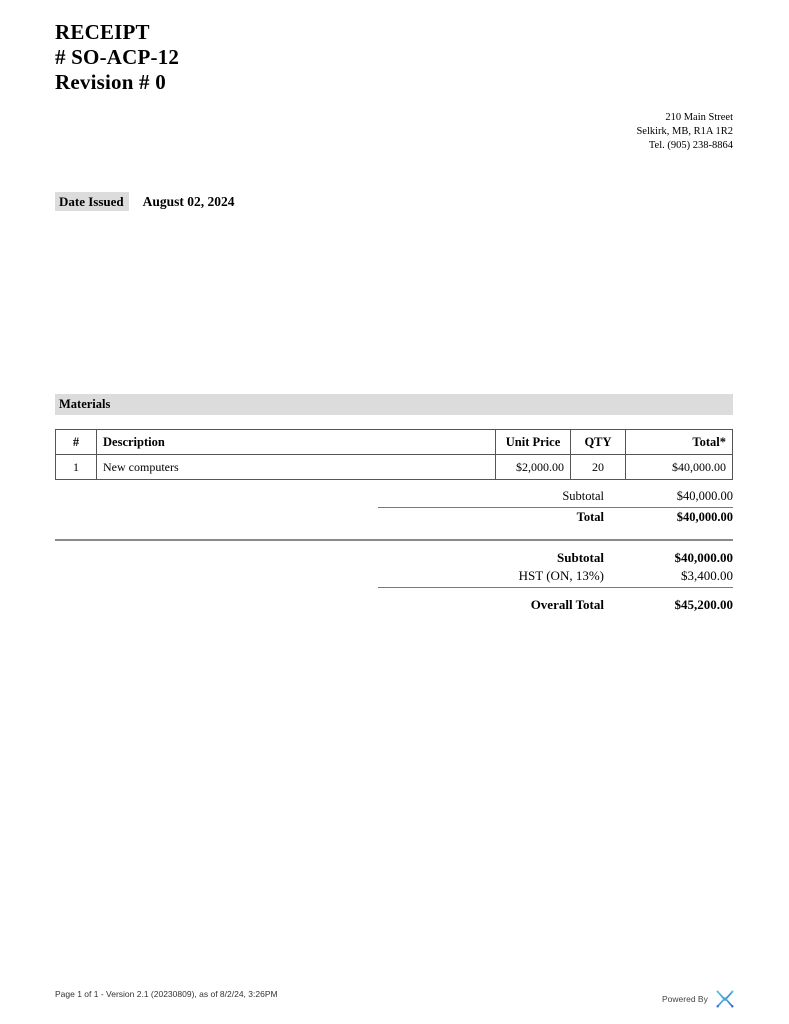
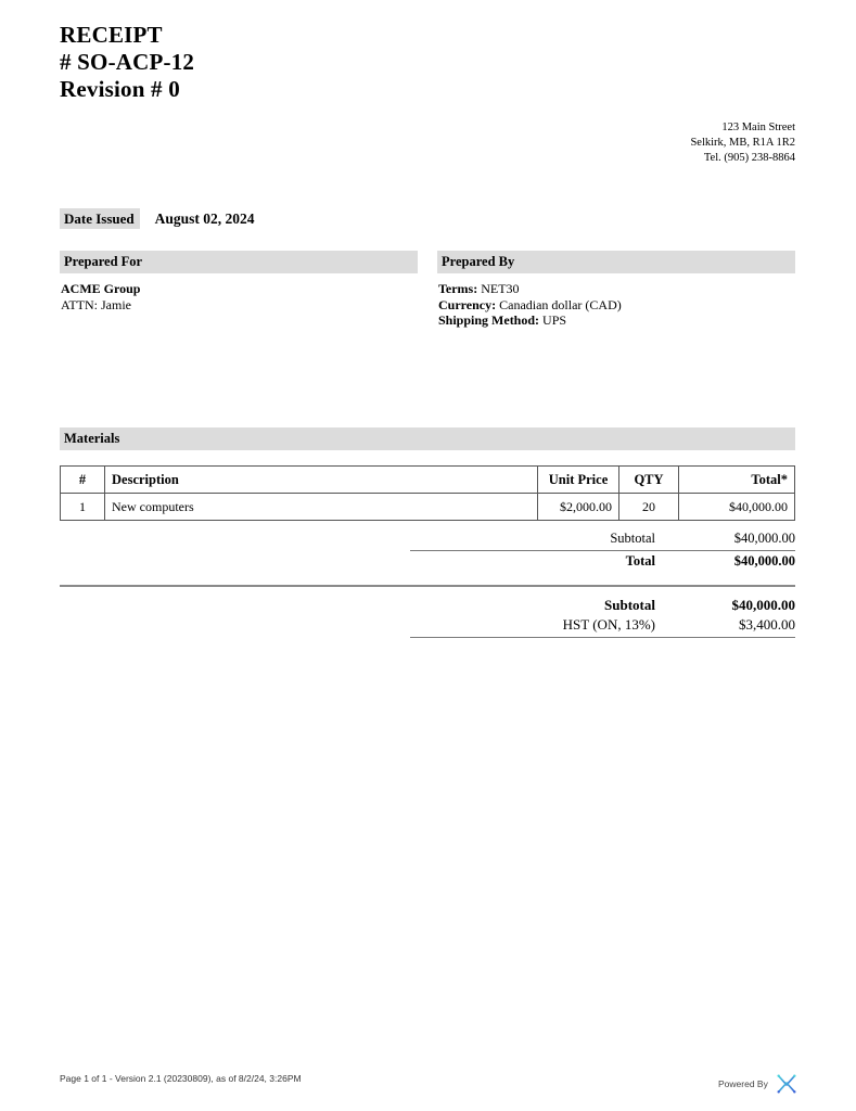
  RECEIPT
  # SO-ACP-12
  Revision # 0
- 210 Main Street
+ 123 Main Street
  Selkirk, MB, R1A 1R2
  Tel. (905) 238-8864
  Date Issued
  August 02, 2024
+ Prepared For
+ ACME Group
+ ATTN: Jamie
+ Prepared By
+ Terms: NET30
+ Currency: Canadian dollar (CAD)
+ Shipping Method: UPS
  Materials
  #	Description	Unit Price	QTY	Total*
  1	New computers	$2,000.00	20	$40,000.00
  Subtotal
  $40,000.00
  Total
  $40,000.00
  Subtotal
  $40,000.00
  HST (ON, 13%)
  $3,400.00
- Overall Total
- $45,200.00
  Page 1 of 1 - Version 2.1 (20230809), as of 8/2/24, 3:26PM
  Powered By
